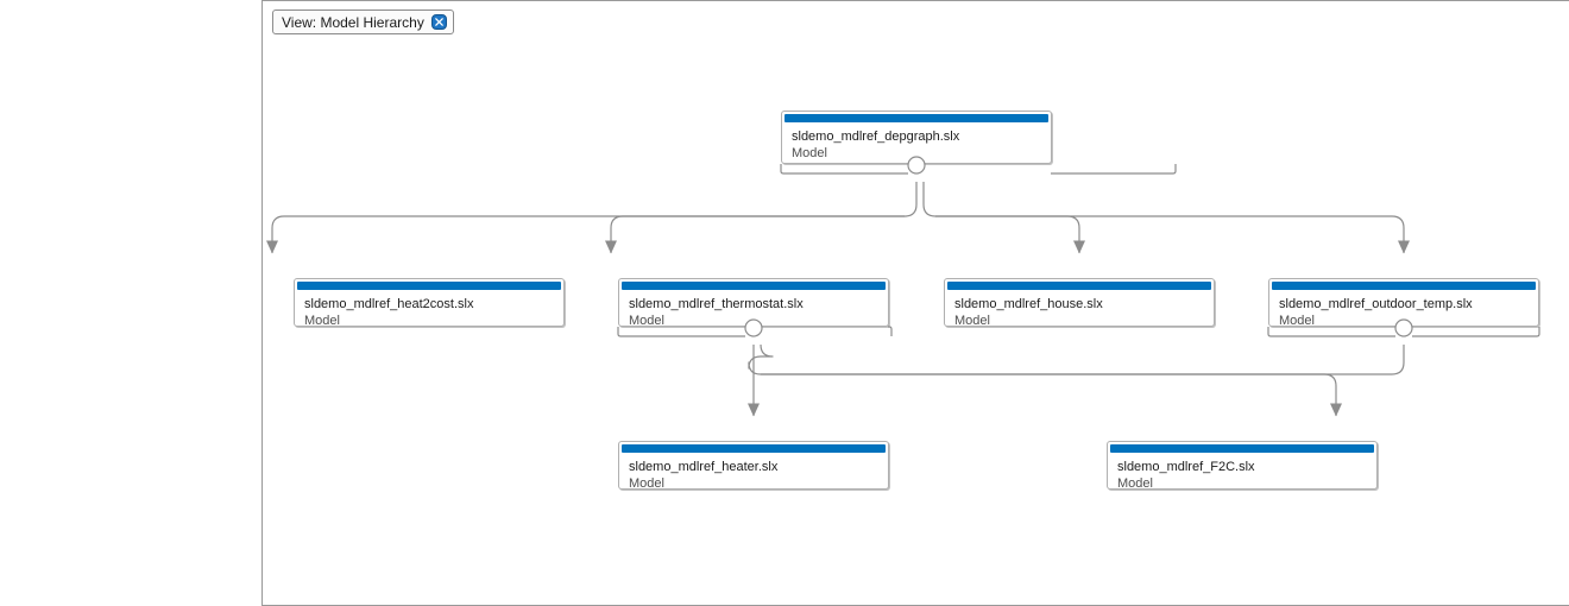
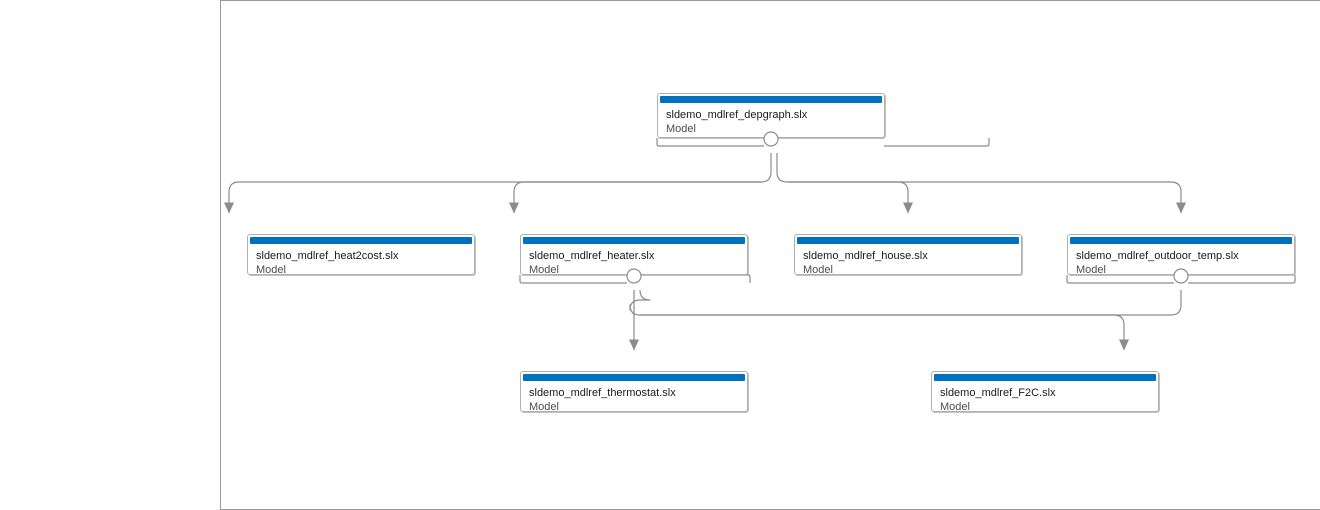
  sldemo_mdlref_depgraph.slx
  Model
  sldemo_mdlref_heat2cost.slx
  Model
- sldemo_mdlref_thermostat.slx
+ sldemo_mdlref_heater.slx
  Model
  sldemo_mdlref_house.slx
  Model
  sldemo_mdlref_outdoor_temp.slx
  Model
- sldemo_mdlref_heater.slx
+ sldemo_mdlref_thermostat.slx
  Model
  sldemo_mdlref_F2C.slx
  Model
- View: Model Hierarchy
